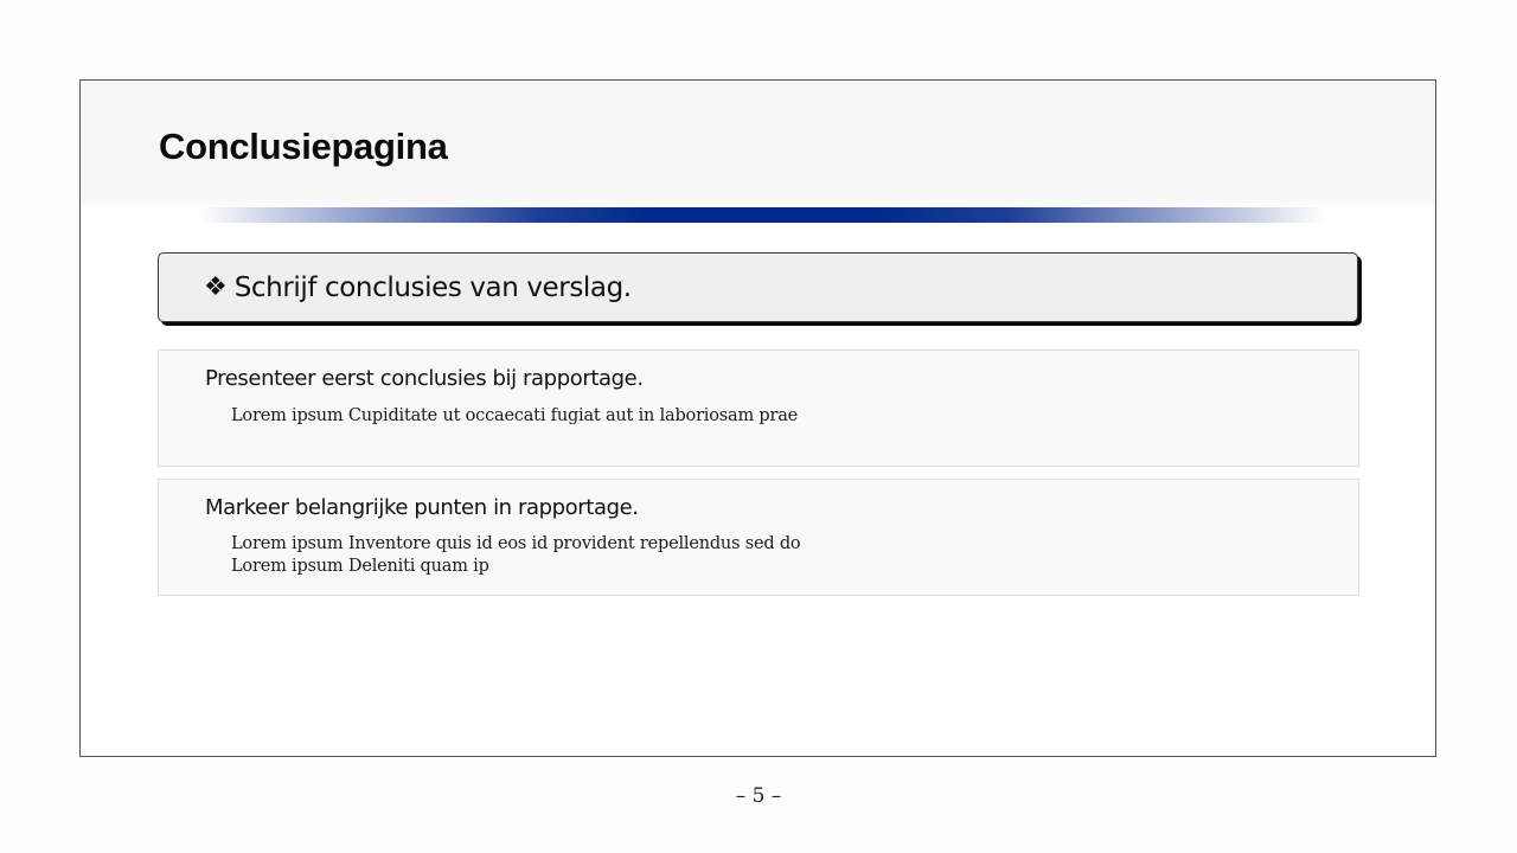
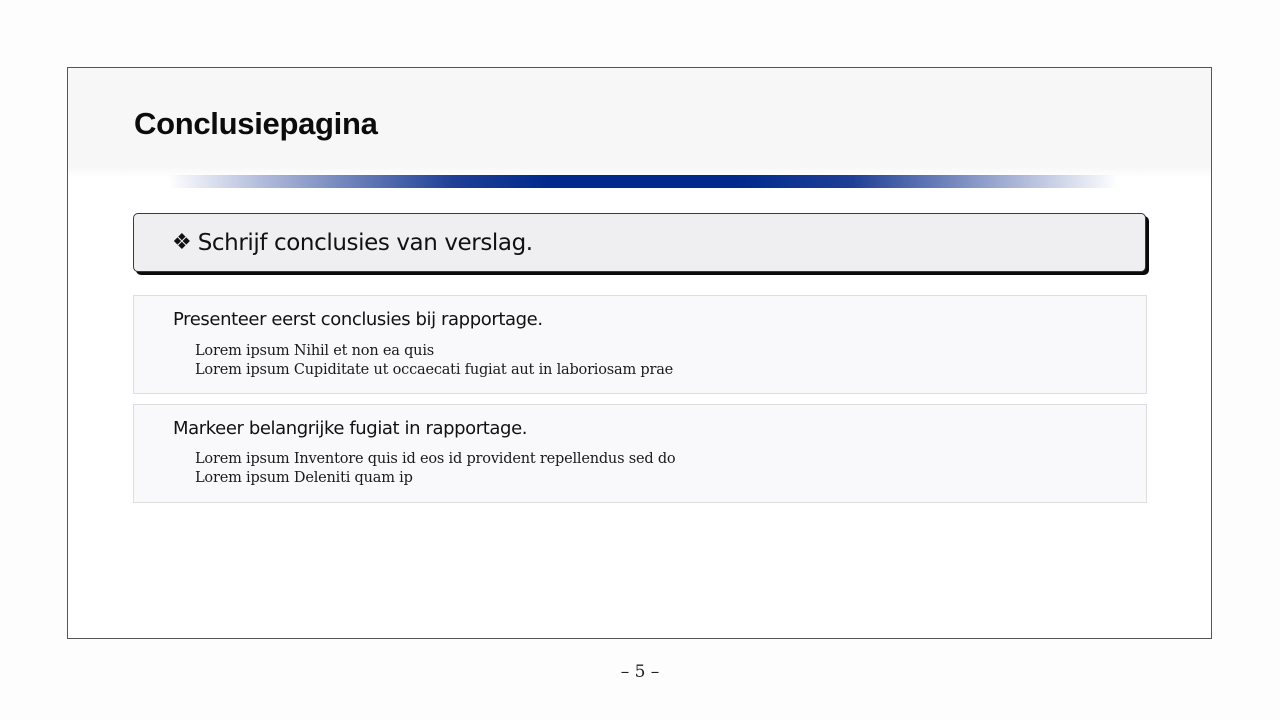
  Conclusiepagina
  ❖
  Schrijf conclusies van verslag.
  Presenteer eerst conclusies bij rapportage.
+ Lorem ipsum Nihil et non ea quis
  Lorem ipsum Cupiditate ut occaecati fugiat aut in laboriosam prae
- Markeer belangrijke punten in rapportage.
+ Markeer belangrijke fugiat in rapportage.
  Lorem ipsum Inventore quis id eos id provident repellendus sed do
  Lorem ipsum Deleniti quam ip
  – 5 –
